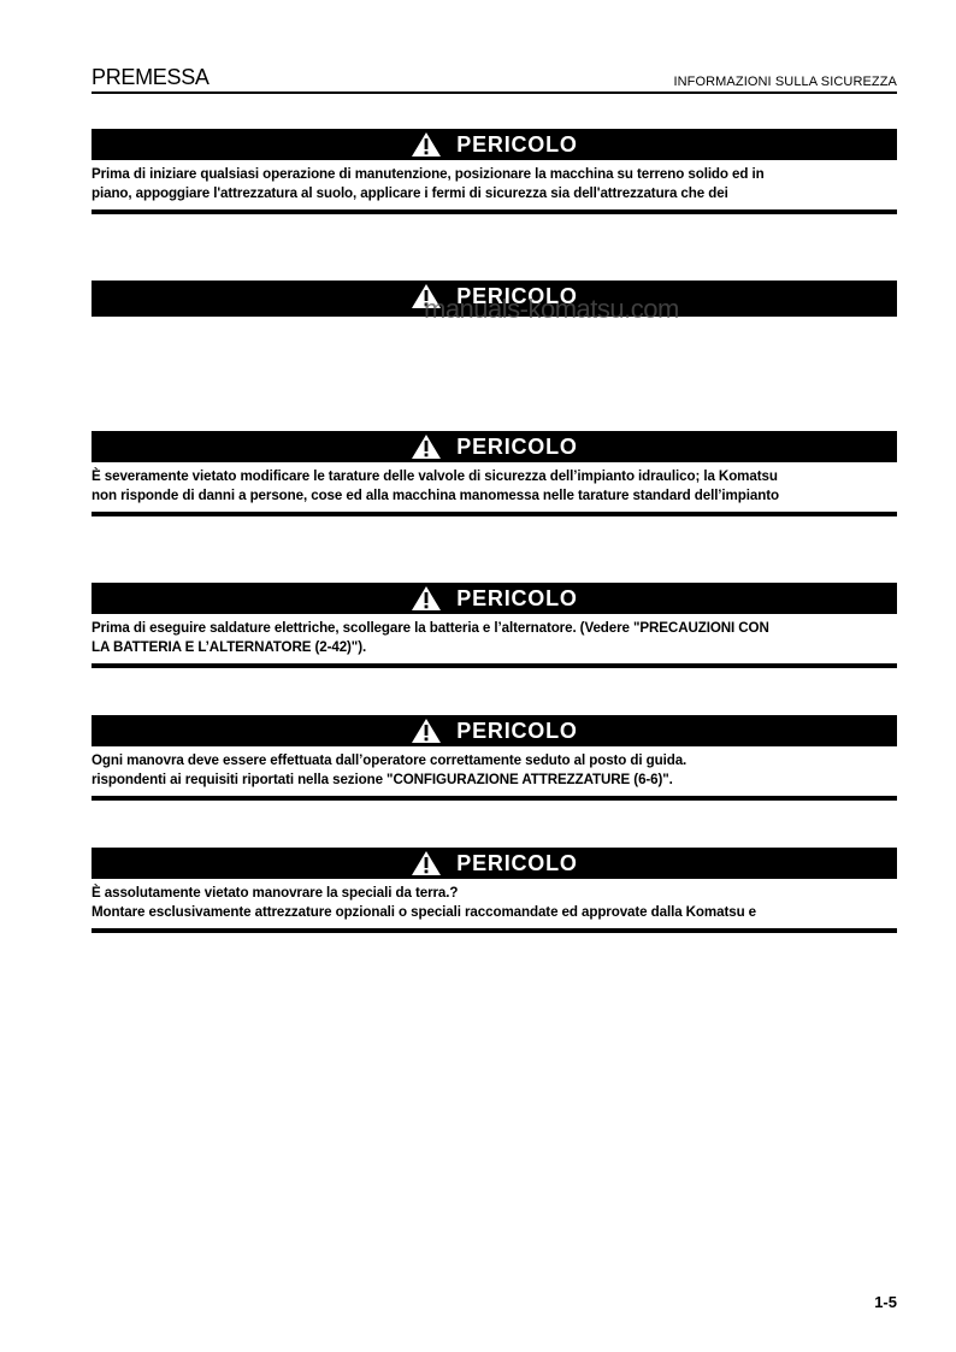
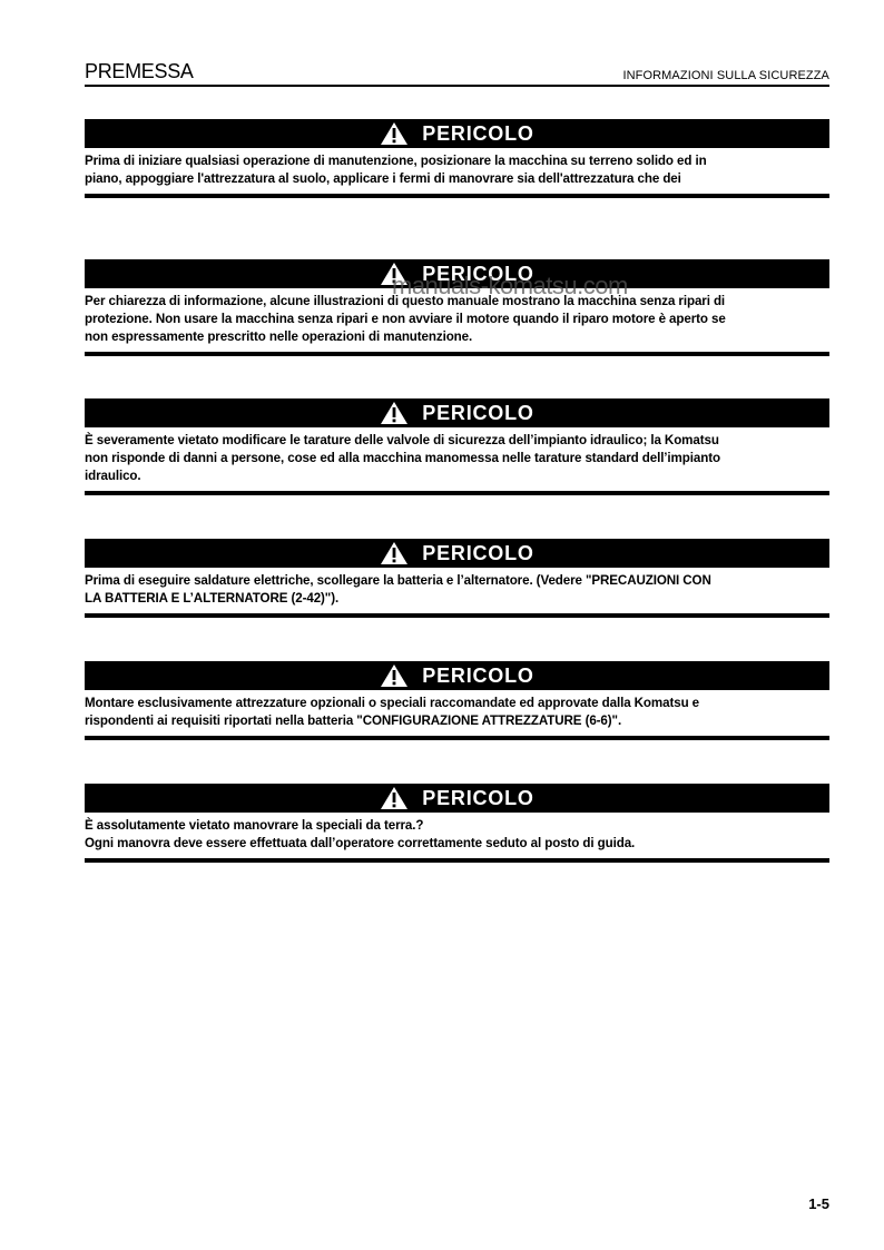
  PREMESSA
  INFORMAZIONI SULLA SICUREZZA
  PERICOLO
  Prima di iniziare qualsiasi operazione di manutenzione, posizionare la macchina su terreno solido ed in
- piano, appoggiare l'attrezzatura al suolo, applicare i fermi di sicurezza sia dell'attrezzatura che dei
+ piano, appoggiare l'attrezzatura al suolo, applicare i fermi di manovrare sia dell'attrezzatura che dei
  PERICOLO
+ Per chiarezza di informazione, alcune illustrazioni di questo manuale mostrano la macchina senza ripari di
+ protezione. Non usare la macchina senza ripari e non avviare il motore quando il riparo motore è aperto se
+ non espressamente prescritto nelle operazioni di manutenzione.
  PERICOLO
  È severamente vietato modificare le tarature delle valvole di sicurezza dell’impianto idraulico; la Komatsu
  non risponde di danni a persone, cose ed alla macchina manomessa nelle tarature standard dell’impianto
+ idraulico.
  PERICOLO
  Prima di eseguire saldature elettriche, scollegare la batteria e l’alternatore. (Vedere "PRECAUZIONI CON
  LA BATTERIA E L’ALTERNATORE (2-42)").
  PERICOLO
- Ogni manovra deve essere effettuata dall’operatore correttamente seduto al posto di guida.
+ Montare esclusivamente attrezzature opzionali o speciali raccomandate ed approvate dalla Komatsu e
- rispondenti ai requisiti riportati nella sezione "CONFIGURAZIONE ATTREZZATURE (6-6)".
+ rispondenti ai requisiti riportati nella batteria "CONFIGURAZIONE ATTREZZATURE (6-6)".
  PERICOLO
  È assolutamente vietato manovrare la speciali da terra.?
- Montare esclusivamente attrezzature opzionali o speciali raccomandate ed approvate dalla Komatsu e
+ Ogni manovra deve essere effettuata dall’operatore correttamente seduto al posto di guida.
  manuals-komatsu.com
  1-5
